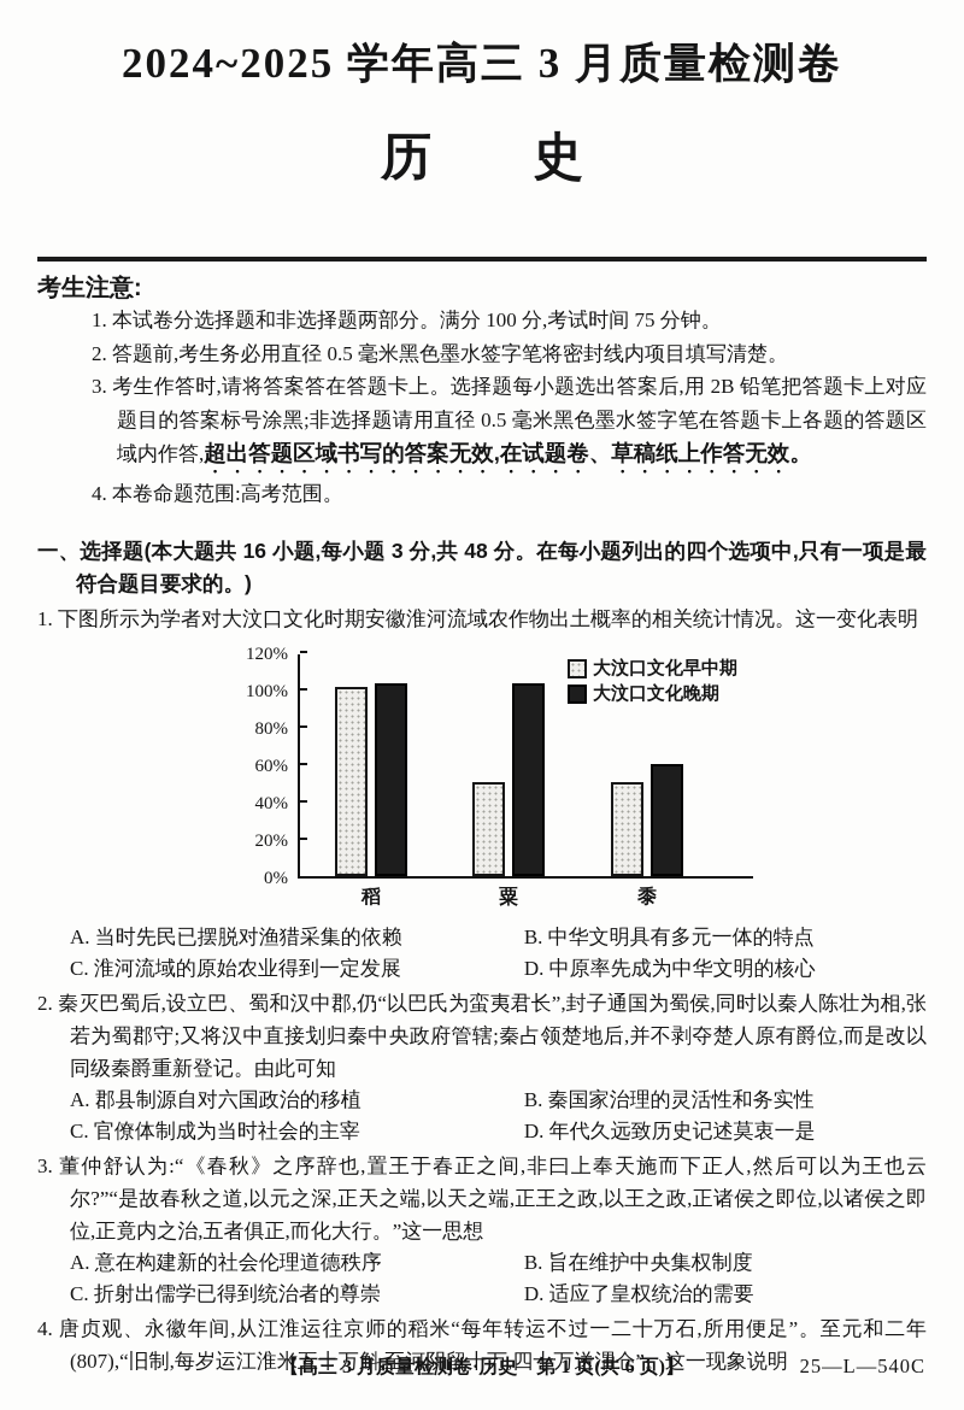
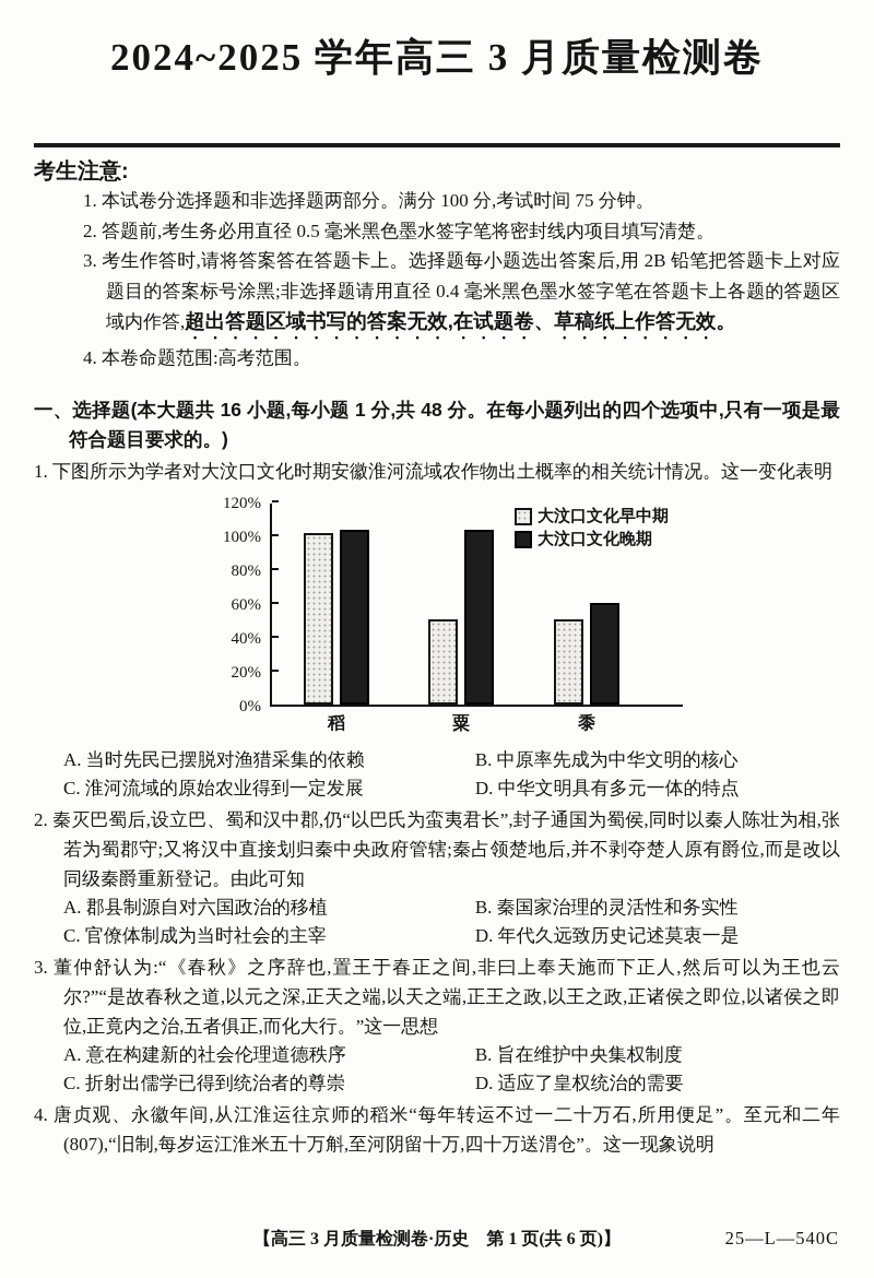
  2024~2025 学年高三 3 月质量检测卷
- 历 史
  考生注意:
  1. 本试卷分选择题和非选择题两部分。满分 100 分,考试时间 75 分钟。
  2. 答题前,考生务必用直径 0.5 毫米黑色墨水签字笔将密封线内项目填写清楚。
- 3. 考生作答时,请将答案答在答题卡上。选择题每小题选出答案后,用 2B 铅笔把答题卡上对应题目的答案标号涂黑;非选择题请用直径 0.5 毫米黑色墨水签字笔在答题卡上各题的答题区域内作答,超出答题区域书写的答案无效,在试题卷、草稿纸上作答无效。
+ 3. 考生作答时,请将答案答在答题卡上。选择题每小题选出答案后,用 2B 铅笔把答题卡上对应题目的答案标号涂黑;非选择题请用直径 0.4 毫米黑色墨水签字笔在答题卡上各题的答题区域内作答,超出答题区域书写的答案无效,在试题卷、草稿纸上作答无效。
  4. 本卷命题范围:高考范围。
- 一、选择题(本大题共 16 小题,每小题 3 分,共 48 分。在每小题列出的四个选项中,只有一项是最符合题目要求的。)
+ 一、选择题(本大题共 16 小题,每小题 1 分,共 48 分。在每小题列出的四个选项中,只有一项是最符合题目要求的。)
  1. 下图所示为学者对大汶口文化时期安徽淮河流域农作物出土概率的相关统计情况。这一变化表明
  大汶口文化早中期
  大汶口文化晚期
  稻
  粟
  黍
  0%
  20%
  40%
  60%
  80%
  100%
  120%
  A. 当时先民已摆脱对渔猎采集的依赖
- B. 中华文明具有多元一体的特点
+ B. 中原率先成为中华文明的核心
  C. 淮河流域的原始农业得到一定发展
- D. 中原率先成为中华文明的核心
+ D. 中华文明具有多元一体的特点
  2. 秦灭巴蜀后,设立巴、蜀和汉中郡,仍“以巴氏为蛮夷君长”,封子通国为蜀侯,同时以秦人陈壮为相,张若为蜀郡守;又将汉中直接划归秦中央政府管辖;秦占领楚地后,并不剥夺楚人原有爵位,而是改以同级秦爵重新登记。由此可知
  A. 郡县制源自对六国政治的移植
  B. 秦国家治理的灵活性和务实性
  C. 官僚体制成为当时社会的主宰
  D. 年代久远致历史记述莫衷一是
  3. 董仲舒认为:“《春秋》之序辞也,置王于春正之间,非曰上奉天施而下正人,然后可以为王也云尔?”“是故春秋之道,以元之深,正天之端,以天之端,正王之政,以王之政,正诸侯之即位,以诸侯之即位,正竟内之治,五者俱正,而化大行。”这一思想
  A. 意在构建新的社会伦理道德秩序
  B. 旨在维护中央集权制度
  C. 折射出儒学已得到统治者的尊崇
  D. 适应了皇权统治的需要
  4. 唐贞观、永徽年间,从江淮运往京师的稻米“每年转运不过一二十万石,所用便足”。至元和二年(807),“旧制,每岁运江淮米五十万斛,至河阴留十万,四十万送渭仓”。这一现象说明
  【高三 3 月质量检测卷·历史 第 1 页(共 6 页)】
  25—L—540C
